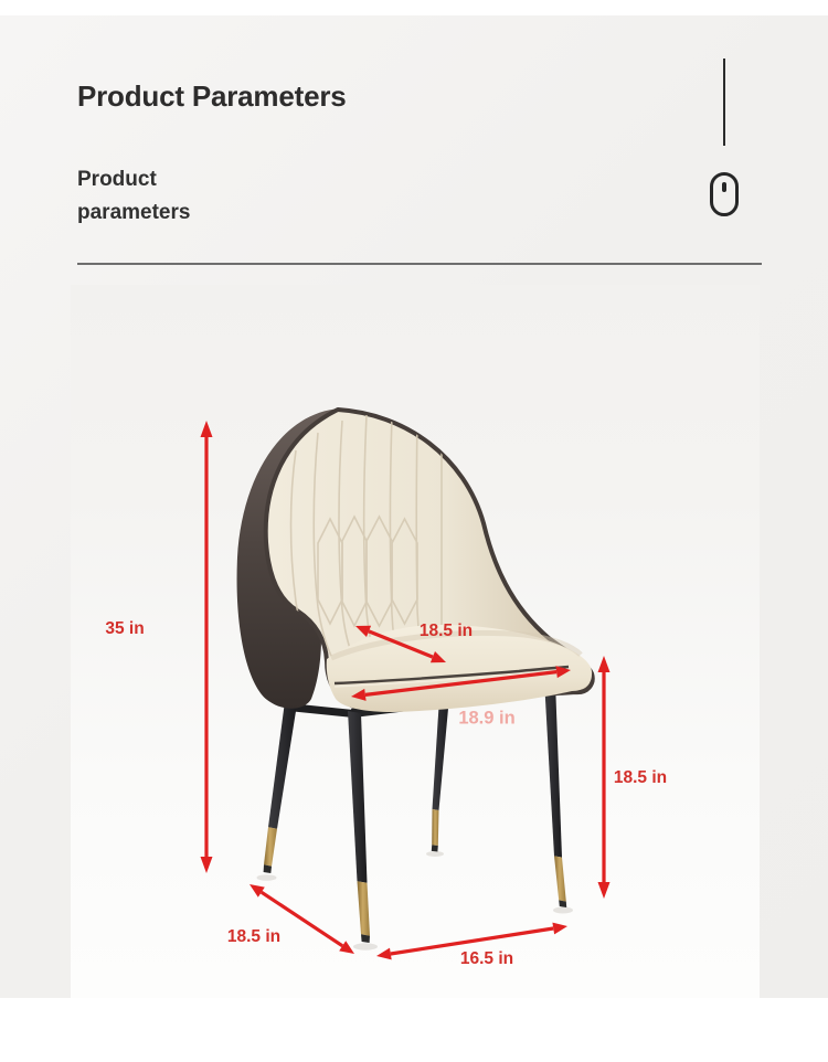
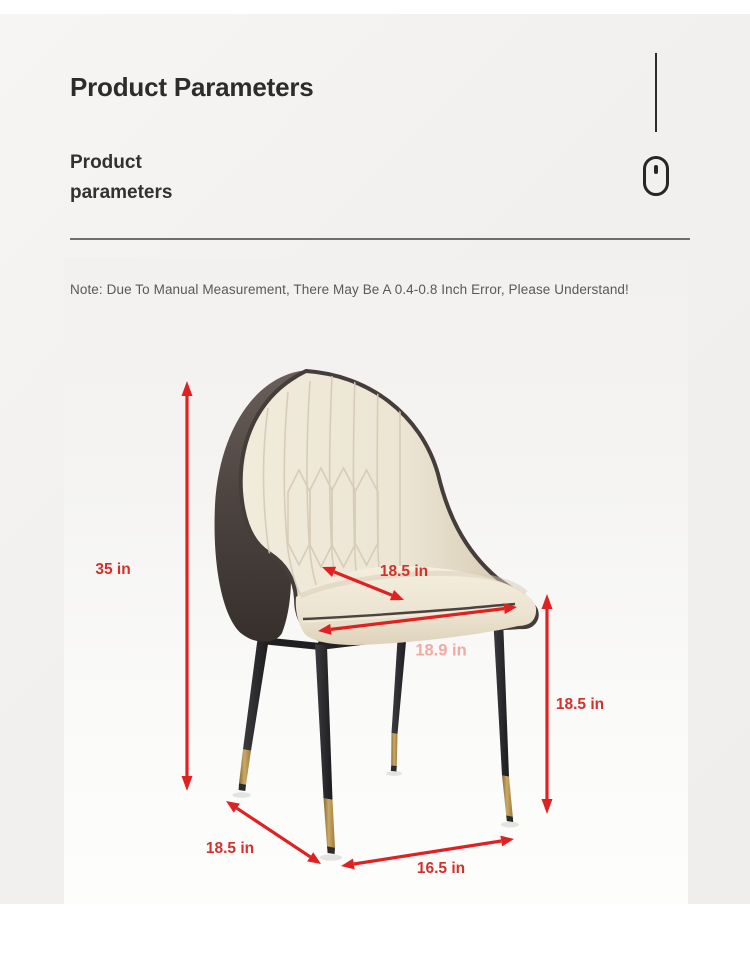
  Product Parameters
  Product
  parameters
+ Note: Due To Manual Measurement, There May Be A 0.4-0.8 Inch Error, Please Understand!
  35 in
  18.5 in
  18.9 in
  18.5 in
  18.5 in
  16.5 in
